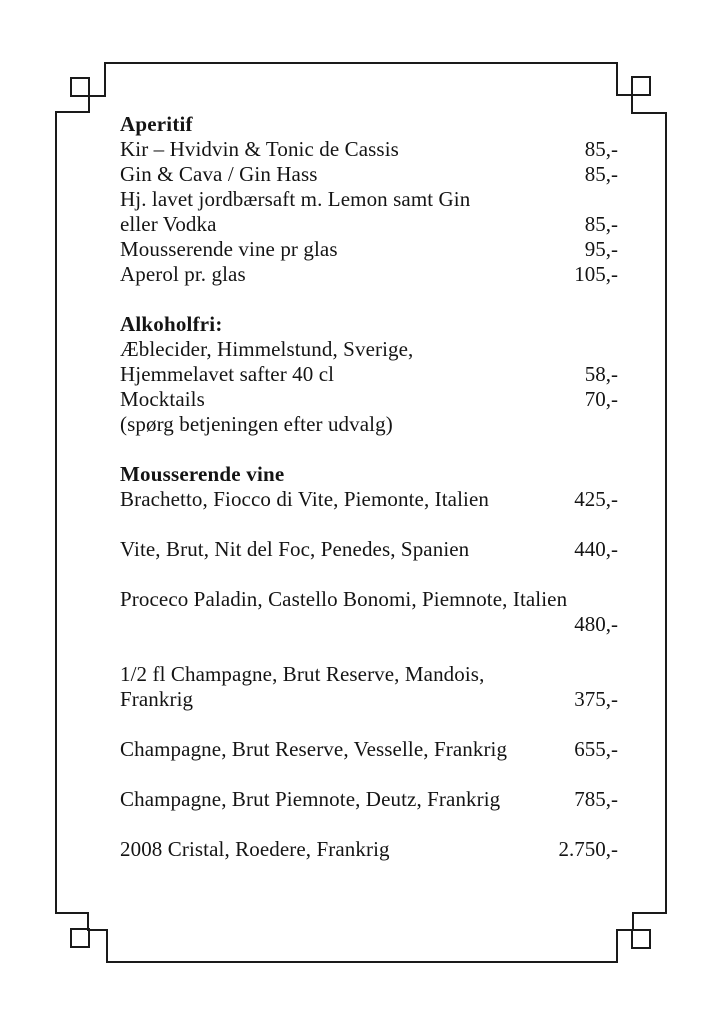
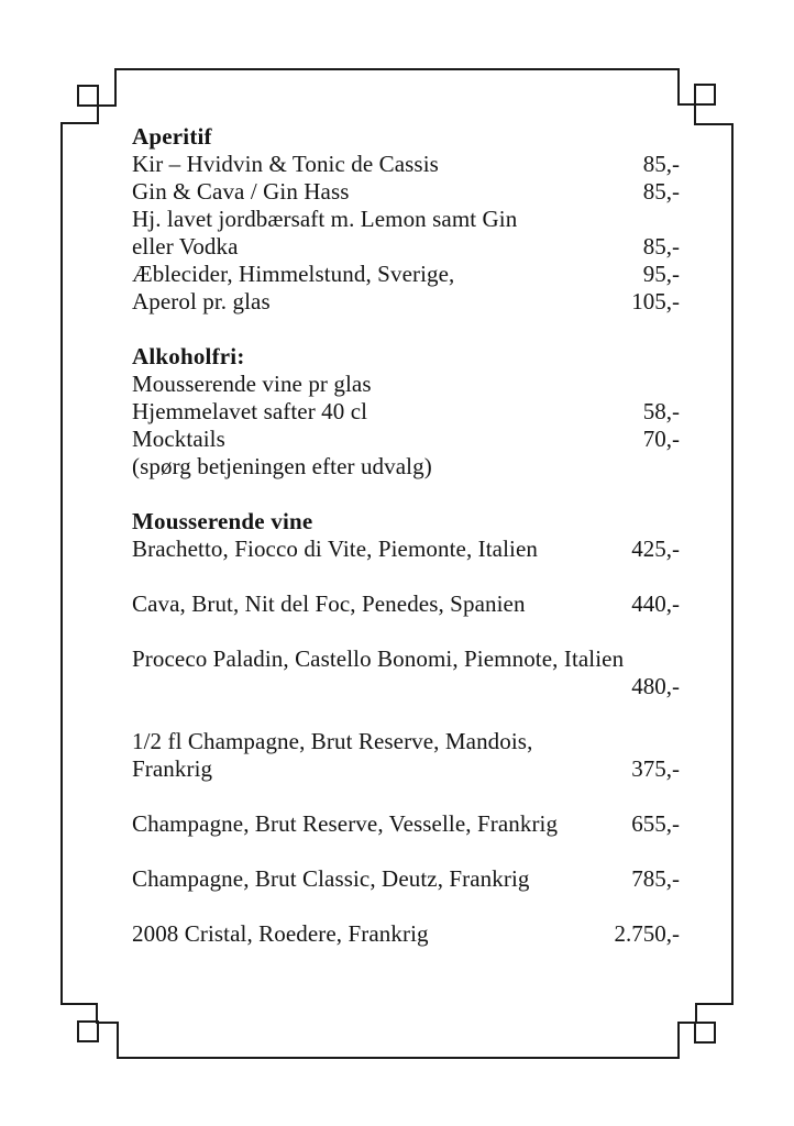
  Aperitif
  Kir – Hvidvin & Tonic de Cassis
  85,-
  Gin & Cava / Gin Hass
  85,-
  Hj. lavet jordbærsaft m. Lemon samt Gin
  eller Vodka
  85,-
- Mousserende vine pr glas
+ Æblecider, Himmelstund, Sverige,
  95,-
  Aperol pr. glas
  105,-
  Alkoholfri:
- Æblecider, Himmelstund, Sverige,
+ Mousserende vine pr glas
  Hjemmelavet safter 40 cl
  58,-
  Mocktails
  70,-
  (spørg betjeningen efter udvalg)
  Mousserende vine
  Brachetto, Fiocco di Vite, Piemonte, Italien
  425,-
- Vite, Brut, Nit del Foc, Penedes, Spanien
+ Cava, Brut, Nit del Foc, Penedes, Spanien
  440,-
  Proceco Paladin, Castello Bonomi, Piemnote, Italien
  480,-
  1/2 fl Champagne, Brut Reserve, Mandois,
  Frankrig
  375,-
  Champagne, Brut Reserve, Vesselle, Frankrig
  655,-
- Champagne, Brut Piemnote, Deutz, Frankrig
+ Champagne, Brut Classic, Deutz, Frankrig
  785,-
  2008 Cristal, Roedere, Frankrig
  2.750,-
